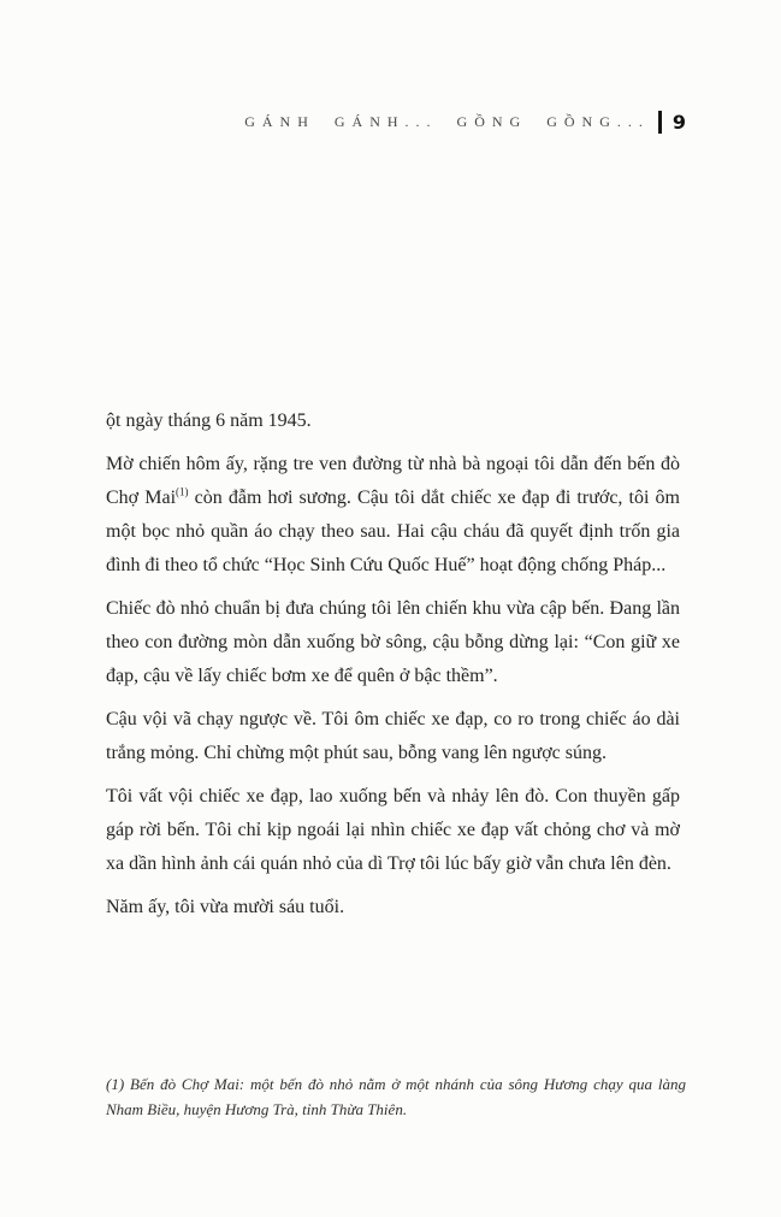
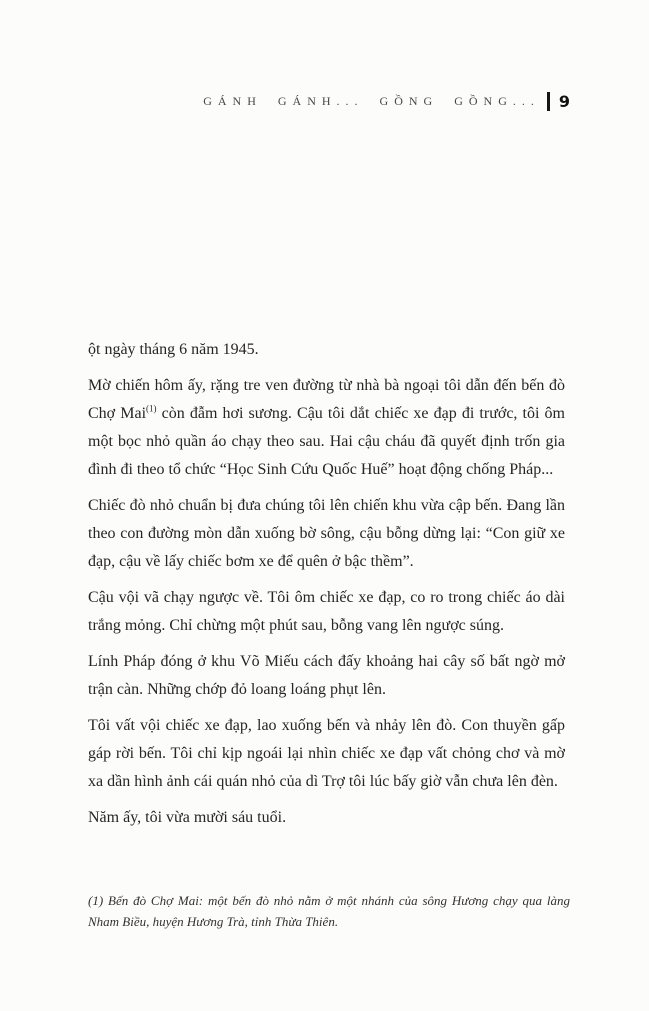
  GÁNH GÁNH... GỒNG GỒNG...
  9
  ột ngày tháng 6 năm 1945.
  Mờ chiến hôm ấy, rặng tre ven đường từ nhà bà ngoại tôi dẫn đến bến đò Chợ Mai(1) còn đẫm hơi sương. Cậu tôi dắt chiếc xe đạp đi trước, tôi ôm một bọc nhỏ quần áo chạy theo sau. Hai cậu cháu đã quyết định trốn gia đình đi theo tổ chức “Học Sinh Cứu Quốc Huế” hoạt động chống Pháp...
  Chiếc đò nhỏ chuẩn bị đưa chúng tôi lên chiến khu vừa cập bến. Đang lần theo con đường mòn dẫn xuống bờ sông, cậu bỗng dừng lại: “Con giữ xe đạp, cậu về lấy chiếc bơm xe để quên ở bậc thềm”.
  Cậu vội vã chạy ngược về. Tôi ôm chiếc xe đạp, co ro trong chiếc áo dài trắng mỏng. Chỉ chừng một phút sau, bỗng vang lên ngược súng.
+ Lính Pháp đóng ở khu Võ Miếu cách đấy khoảng hai cây số bất ngờ mở trận càn. Những chớp đỏ loang loáng phụt lên.
  Tôi vất vội chiếc xe đạp, lao xuống bến và nhảy lên đò. Con thuyền gấp gáp rời bến. Tôi chỉ kịp ngoái lại nhìn chiếc xe đạp vất chỏng chơ và mờ xa dần hình ảnh cái quán nhỏ của dì Trợ tôi lúc bấy giờ vẫn chưa lên đèn.
  Năm ấy, tôi vừa mười sáu tuổi.
  (1) Bến đò Chợ Mai: một bến đò nhỏ nằm ở một nhánh của sông Hương chạy qua làng Nham Biều, huyện Hương Trà, tỉnh Thừa Thiên.
